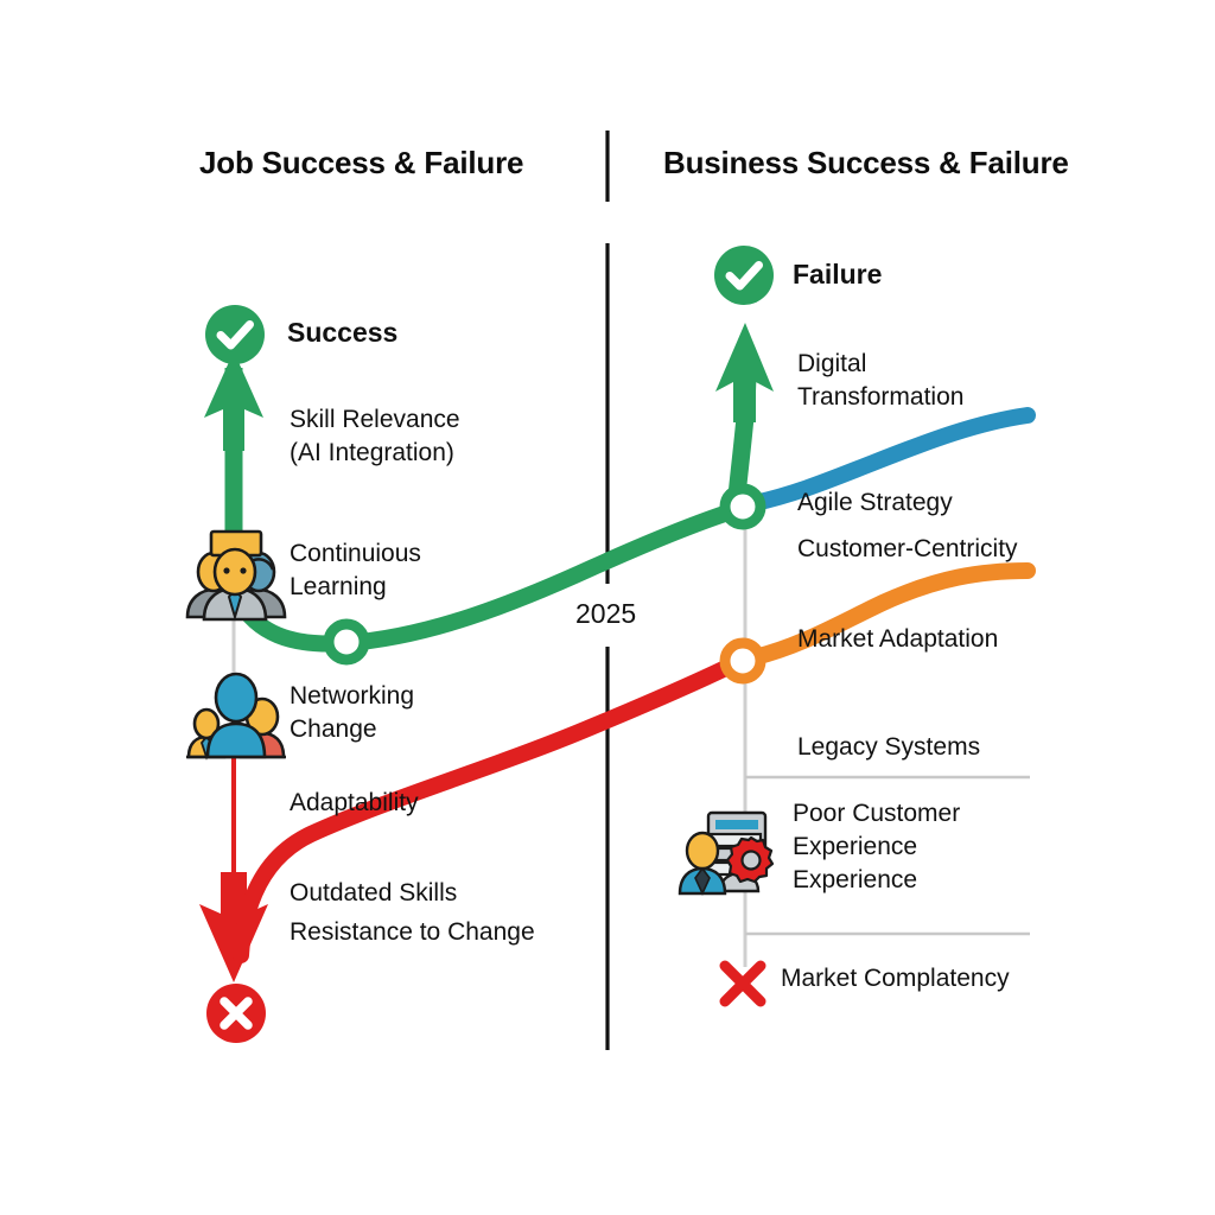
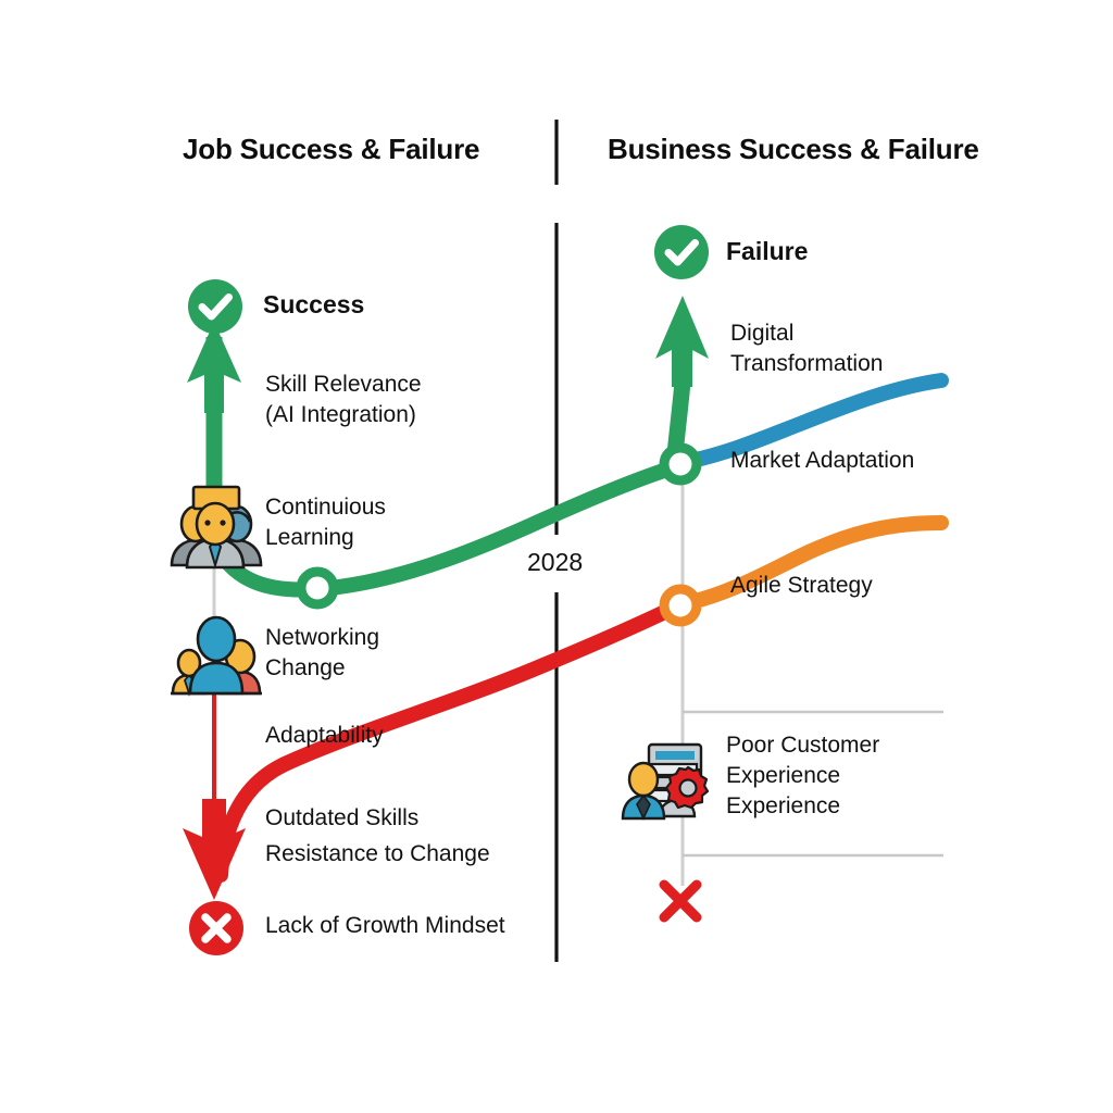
  Job Success & Failure
  Business Success & Failure
- 2025
+ 2028
  Success
  Skill Relevance
  (AI Integration)
  Continuious
  Learning
  Networking
  Change
  Adaptability
  Outdated Skills
  Resistance to Change
+ Lack of Growth Mindset
  Failure
  Digital
  Transformation
- Agile Strategy
+ Market Adaptation
- Customer-Centricity
- Market Adaptation
+ Agile Strategy
- Legacy Systems
  Poor Customer
  Experience
  Experience
- Market Complatency
